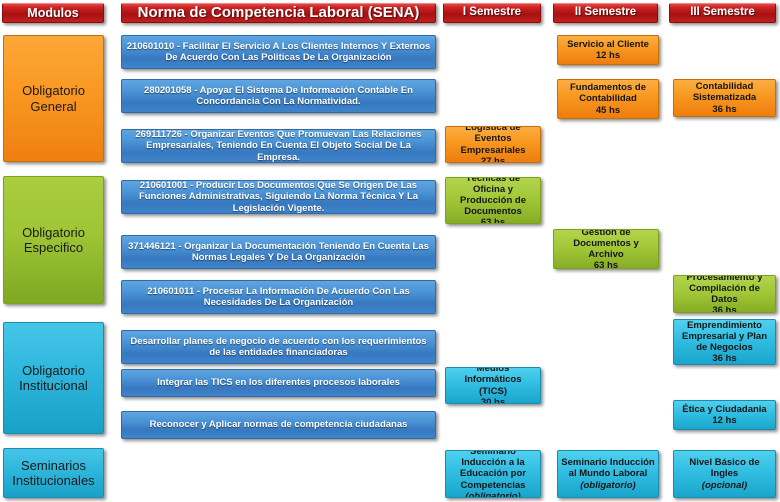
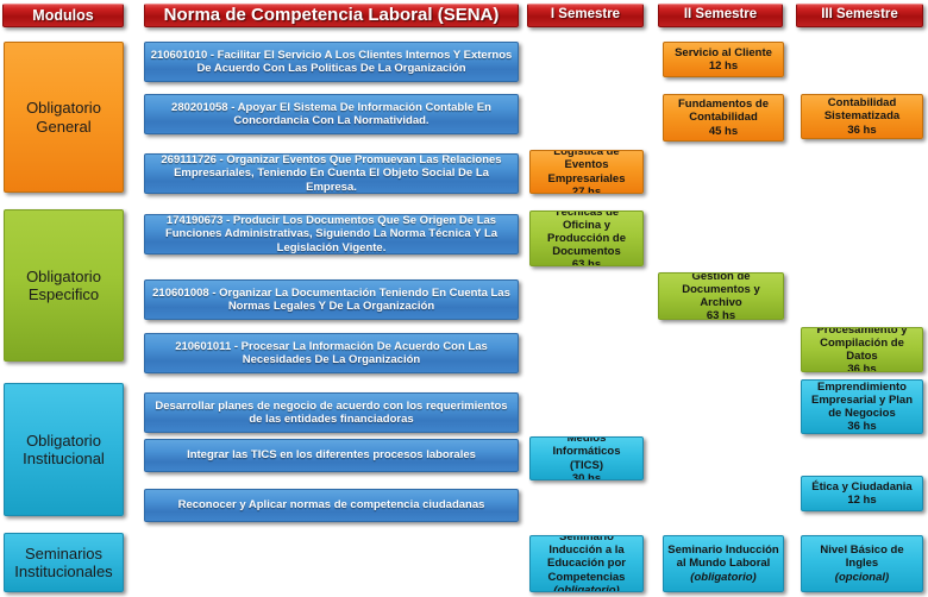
  Modulos
  Norma de Competencia Laboral (SENA)
  I Semestre
  II Semestre
  III Semestre
  Obligatorio
  General
  Obligatorio
  Especifico
  Obligatorio
  Institucional
  Seminarios
  Institucionales
  210601010 - Facilitar El Servicio A Los Clientes Internos Y Externos De Acuerdo Con Las Politicas De La Organización
  280201058 - Apoyar El Sistema De Información Contable En Concordancia Con La Normatividad.
  269111726 - Organizar Eventos Que Promuevan Las Relaciones Empresariales, Teniendo En Cuenta El Objeto Social De La Empresa.
- 210601001 - Producir Los Documentos Que Se Origen De Las Funciones Administrativas, Siguiendo La Norma Técnica Y La Legislación Vigente.
+ 174190673 - Producir Los Documentos Que Se Origen De Las Funciones Administrativas, Siguiendo La Norma Técnica Y La Legislación Vigente.
- 371446121 - Organizar La Documentación Teniendo En Cuenta Las Normas Legales Y De La Organización
+ 210601008 - Organizar La Documentación Teniendo En Cuenta Las Normas Legales Y De La Organización
  210601011 - Procesar La Información De Acuerdo Con Las Necesidades De La Organización
  Desarrollar planes de negocio de acuerdo con los requerimientos de las entidades financiadoras
  Integrar las TICS en los diferentes procesos laborales
  Reconocer y Aplicar normas de competencia ciudadanas
  Logistica de Eventos Empresariales
  27 hs
  Técnicas de Oficina y Producción de Documentos
  63 hs
  Medios Informáticos
  (TICS)
  30 hs
  Seminario Inducción a la Educación por Competencias
  (obligatorio)
  Servicio al Cliente
  12 hs
  Fundamentos de Contabilidad
  45 hs
  Gestión de Documentos y Archivo
  63 hs
  Seminario Inducción al Mundo Laboral
  (obligatorio)
  Contabilidad Sistematizada
  36 hs
  Procesamiento y Compilación de Datos
  36 hs
  Emprendimiento Empresarial y Plan de Negocios
  36 hs
  Ética y Ciudadania
  12 hs
  Nivel Básico de Ingles
  (opcional)
